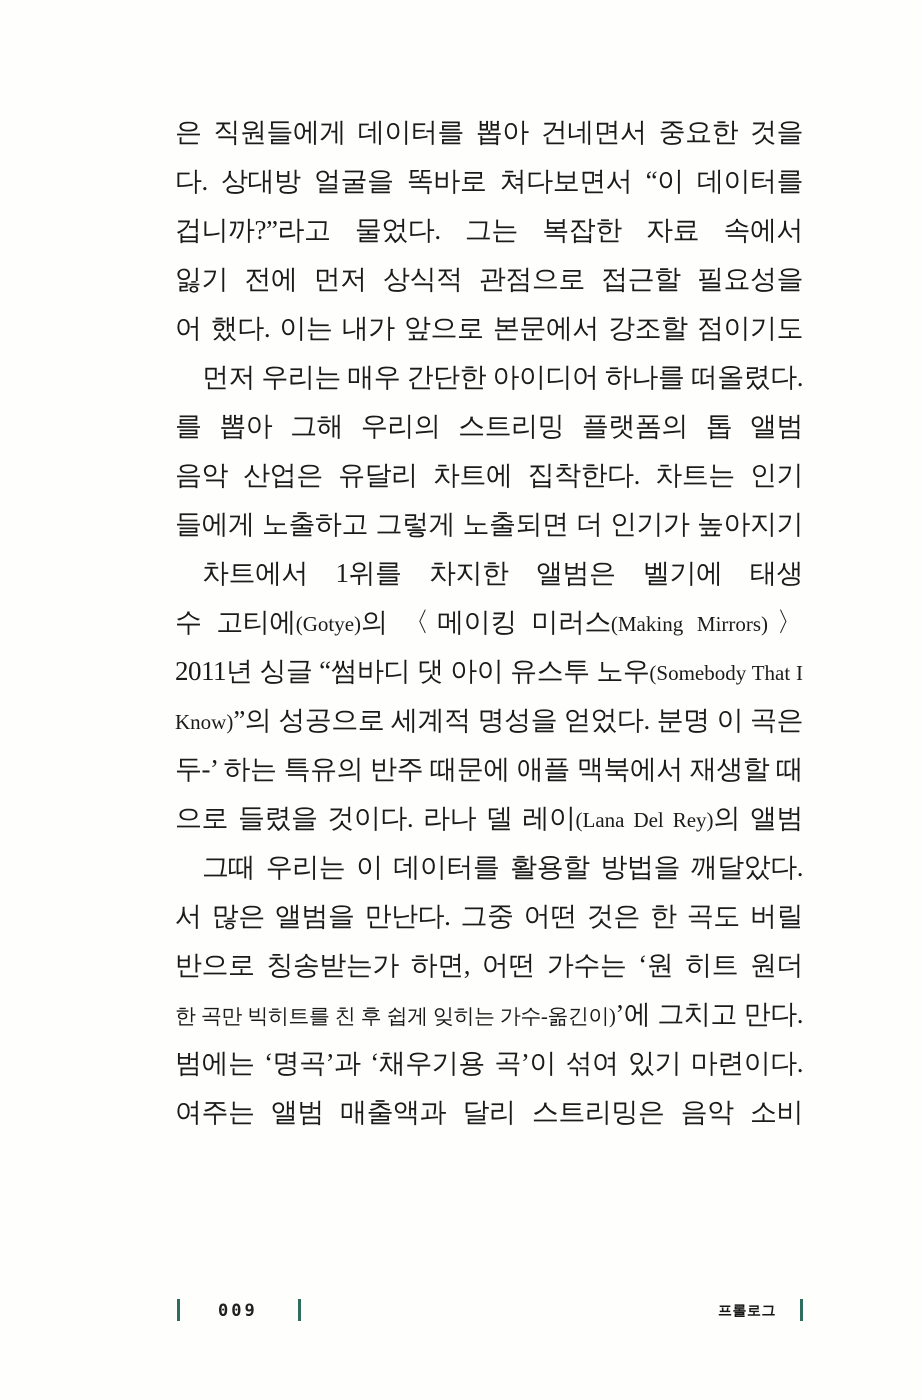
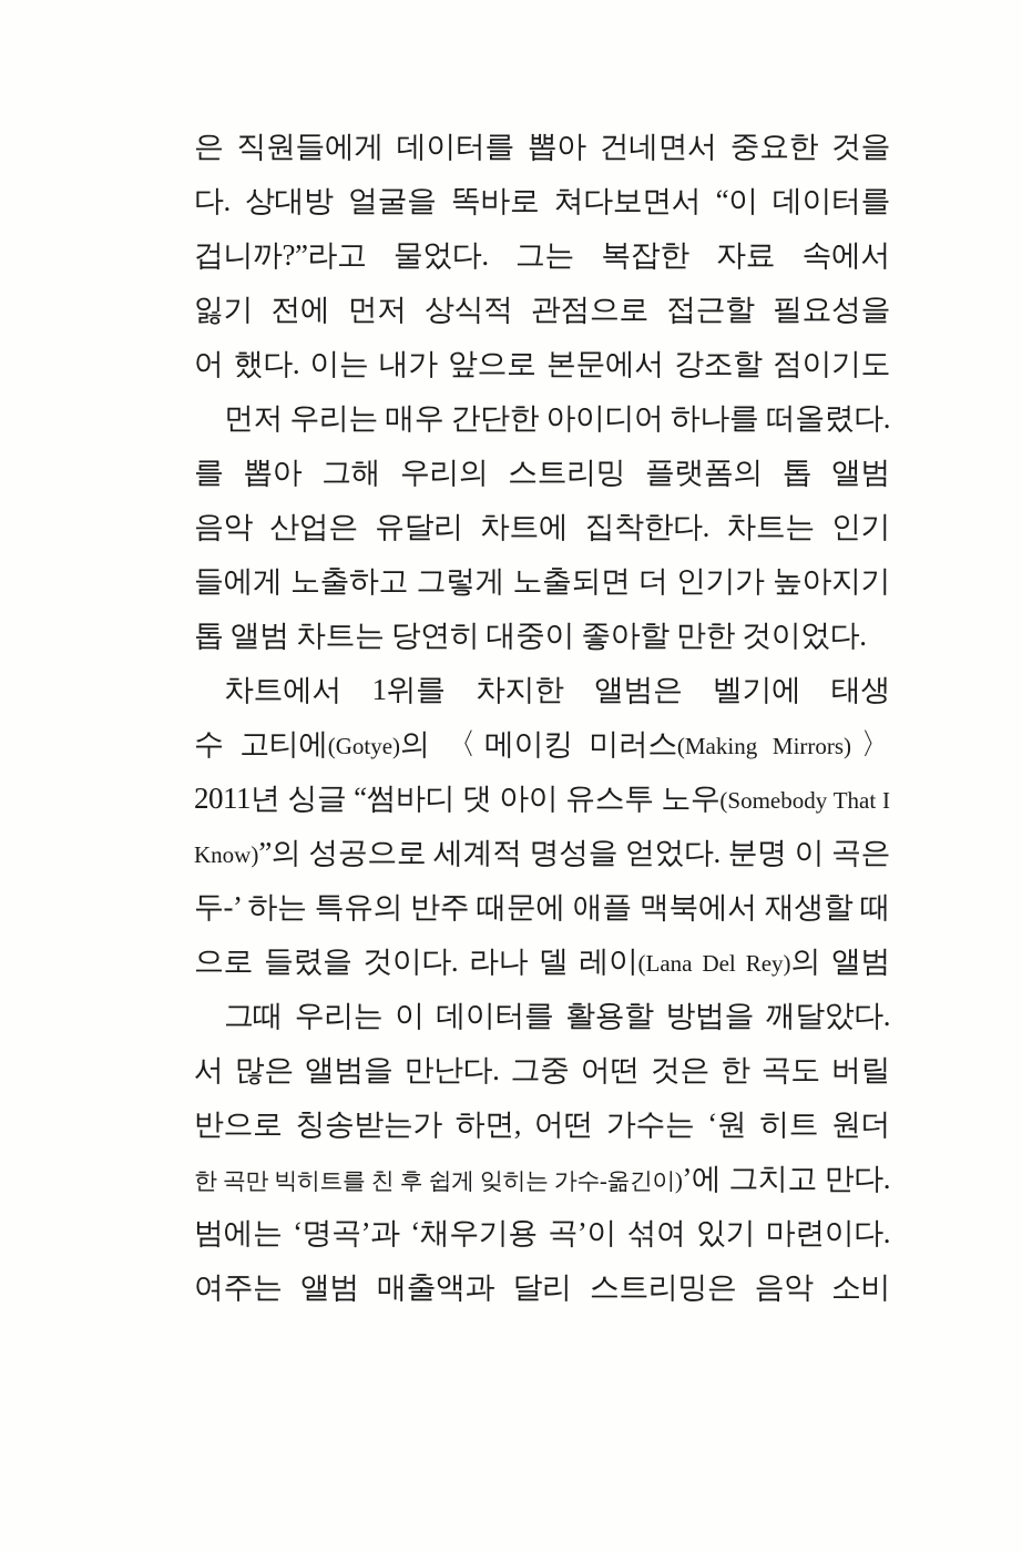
  은 직원들에게 데이터를 뽑아 건네면서 중요한 것을
  다. 상대방 얼굴을 똑바로 쳐다보면서 “이 데이터를
  겁니까?”라고 물었다. 그는 복잡한 자료 속에서
  잃기 전에 먼저 상식적 관점으로 접근할 필요성을
  어 했다. 이는 내가 앞으로 본문에서 강조할 점이기도
  먼저 우리는 매우 간단한 아이디어 하나를 떠올렸다.
  를 뽑아 그해 우리의 스트리밍 플랫폼의 톱 앨범
  음악 산업은 유달리 차트에 집착한다. 차트는 인기
  들에게 노출하고 그렇게 노출되면 더 인기가 높아지기
+ 톱 앨범 차트는 당연히 대중이 좋아할 만한 것이었다.
  수 고티에(Gotye)의 〈메이킹 미러스(Making Mirrors)〉
  2011년 싱글 “썸바디 댓 아이 유스투 노우(Somebody That I
  Know)”의 성공으로 세계적 명성을 얻었다. 분명 이 곡은
  두-’ 하는 특유의 반주 때문에 애플 맥북에서 재생할 때
  으로 들렸을 것이다. 라나 델 레이(Lana Del Rey)의 앨범
  그때 우리는 이 데이터를 활용할 방법을 깨달았다.
  서 많은 앨범을 만난다. 그중 어떤 것은 한 곡도 버릴
  한 곡만 빅히트를 친 후 쉽게 잊히는 가수-옮긴이)’에 그치고 만다.
  범에는 ‘명곡’과 ‘채우기용 곡’이 섞여 있기 마련이다.
  여주는 앨범 매출액과 달리 스트리밍은 음악 소비
- 009
- 프롤로그
